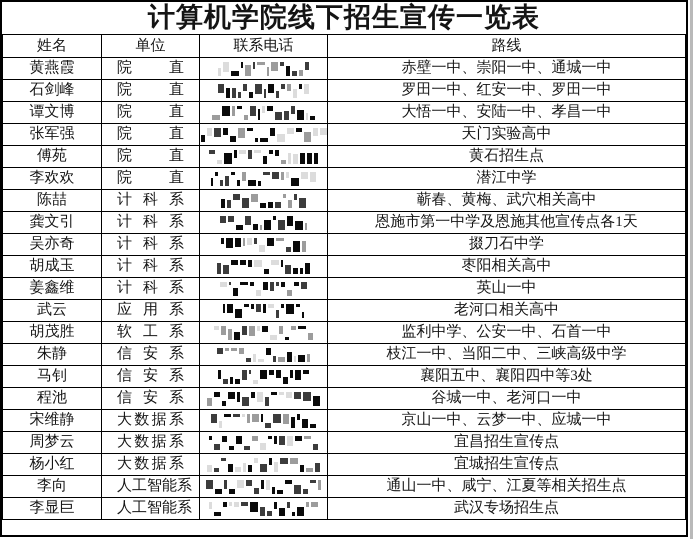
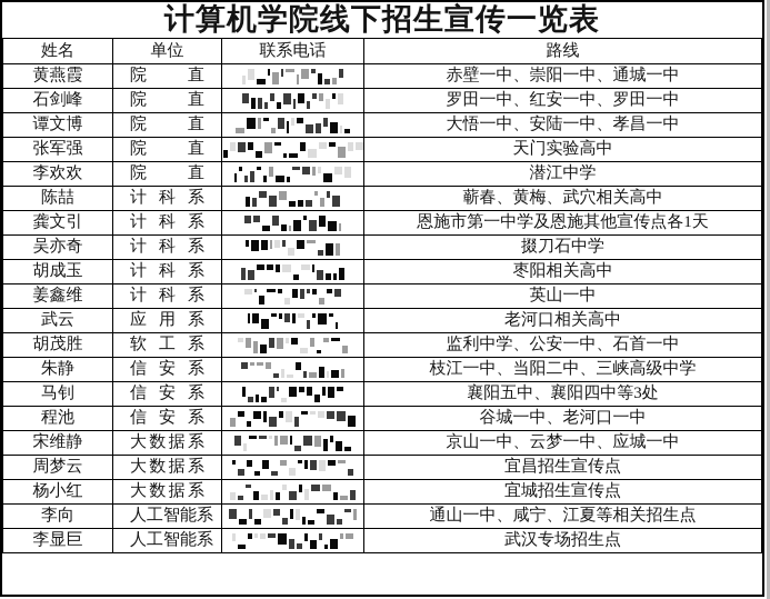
  计算机学院线下招生宣传一览表
  姓名	单位	联系电话	路线
  黄燕霞	院直		赤壁一中、崇阳一中、通城一中
  石剑峰	院直		罗田一中、红安一中、罗田一中
  谭文博	院直		大悟一中、安陆一中、孝昌一中
  张军强	院直		天门实验高中
- 傅苑	院直		黄石招生点
  李欢欢	院直		潜江中学
  陈喆	计科系		蕲春、黄梅、武穴相关高中
  龚文引	计科系		恩施市第一中学及恩施其他宣传点各1天
  吴亦奇	计科系		掇刀石中学
  胡成玉	计科系		枣阳相关高中
  姜鑫维	计科系		英山一中
  武云	应用系		老河口相关高中
  胡茂胜	软工系		监利中学、公安一中、石首一中
  朱静	信安系		枝江一中、当阳二中、三峡高级中学
  马钊	信安系		襄阳五中、襄阳四中等3处
  程池	信安系		谷城一中、老河口一中
  宋维静	大数据系		京山一中、云梦一中、应城一中
  周梦云	大数据系		宜昌招生宣传点
  杨小红	大数据系		宜城招生宣传点
  李向	人工智能系		通山一中、咸宁、江夏等相关招生点
  李显巨	人工智能系		武汉专场招生点
